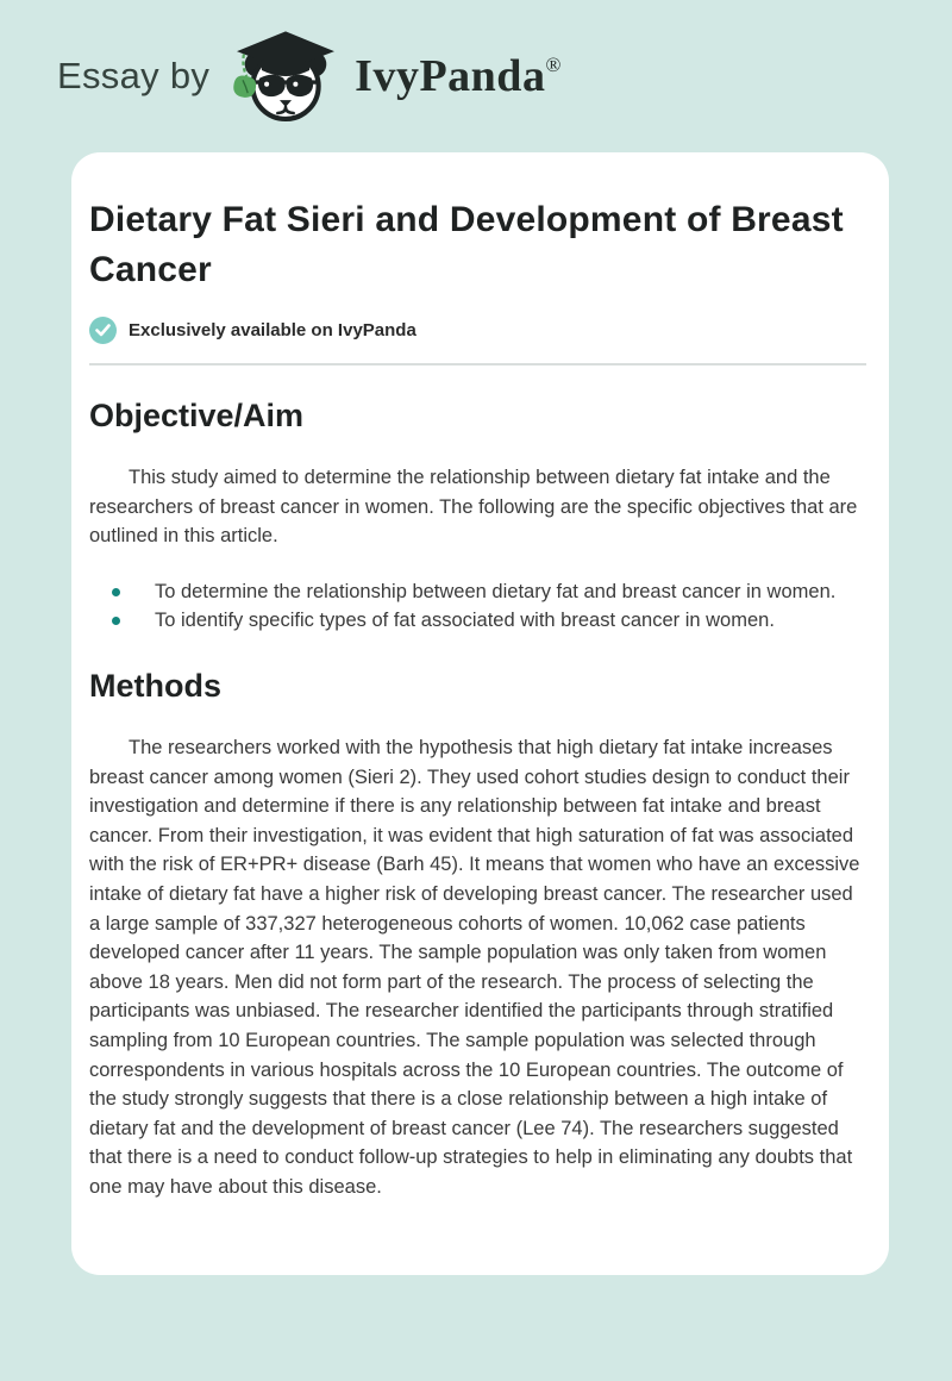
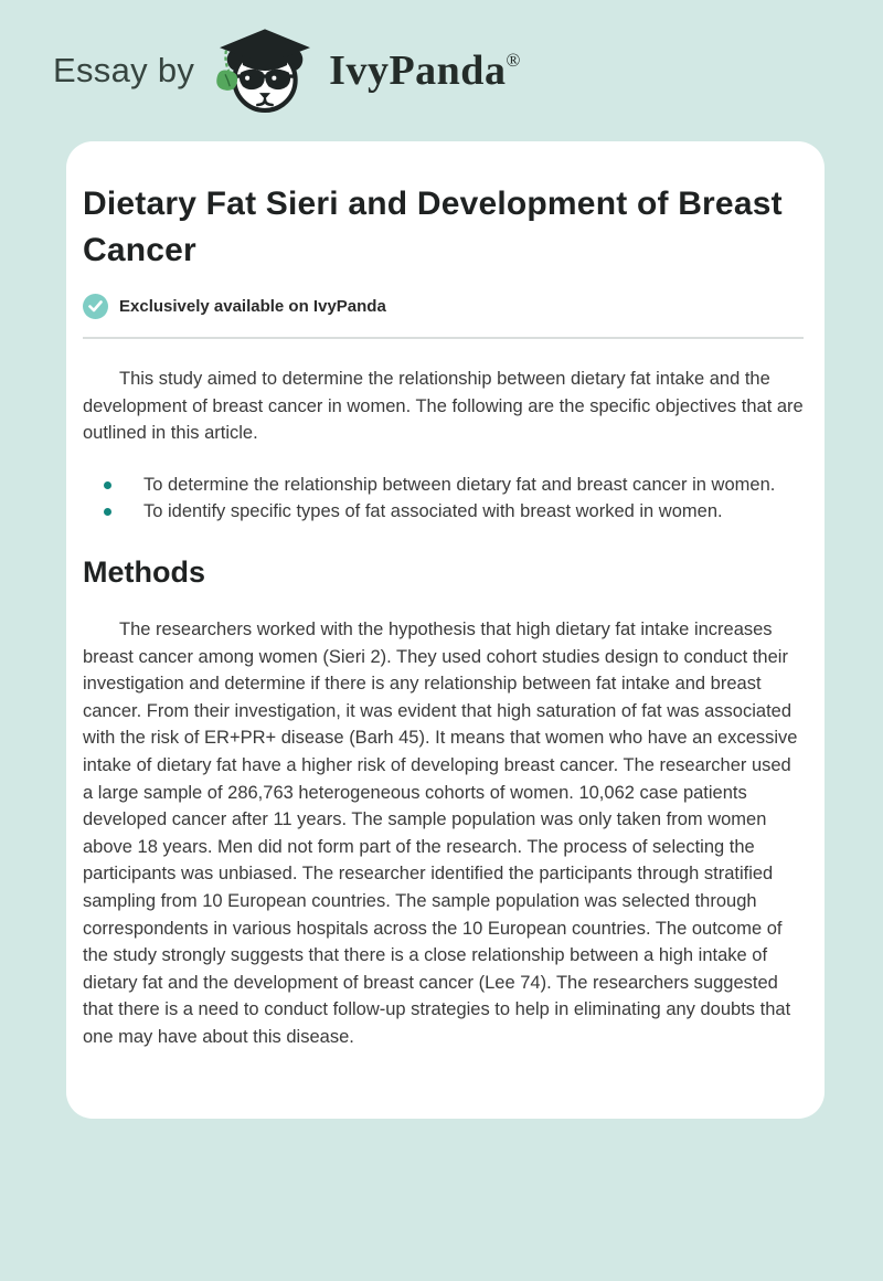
  Essay by
  IvyPanda®
  Dietary Fat Sieri and Development of Breast Cancer
  Exclusively available on IvyPanda
- Objective/Aim
- This study aimed to determine the relationship between dietary fat intake and the researchers of breast cancer in women. The following are the specific objectives that are outlined in this article.
+ This study aimed to determine the relationship between dietary fat intake and the development of breast cancer in women. The following are the specific objectives that are outlined in this article.
  To determine the relationship between dietary fat and breast cancer in women.
- To identify specific types of fat associated with breast cancer in women.
+ To identify specific types of fat associated with breast worked in women.
  Methods
- The researchers worked with the hypothesis that high dietary fat intake increases breast cancer among women (Sieri 2). They used cohort studies design to conduct their investigation and determine if there is any relationship between fat intake and breast cancer. From their investigation, it was evident that high saturation of fat was associated with the risk of ER+PR+ disease (Barh 45). It means that women who have an excessive intake of dietary fat have a higher risk of developing breast cancer. The researcher used a large sample of 337,327 heterogeneous cohorts of women. 10,062 case patients developed cancer after 11 years. The sample population was only taken from women above 18 years. Men did not form part of the research. The process of selecting the participants was unbiased. The researcher identified the participants through stratified sampling from 10 European countries. The sample population was selected through correspondents in various hospitals across the 10 European countries. The outcome of the study strongly suggests that there is a close relationship between a high intake of dietary fat and the development of breast cancer (Lee 74). The researchers suggested that there is a need to conduct follow-up strategies to help in eliminating any doubts that one may have about this disease.
+ The researchers worked with the hypothesis that high dietary fat intake increases breast cancer among women (Sieri 2). They used cohort studies design to conduct their investigation and determine if there is any relationship between fat intake and breast cancer. From their investigation, it was evident that high saturation of fat was associated with the risk of ER+PR+ disease (Barh 45). It means that women who have an excessive intake of dietary fat have a higher risk of developing breast cancer. The researcher used a large sample of 286,763 heterogeneous cohorts of women. 10,062 case patients developed cancer after 11 years. The sample population was only taken from women above 18 years. Men did not form part of the research. The process of selecting the participants was unbiased. The researcher identified the participants through stratified sampling from 10 European countries. The sample population was selected through correspondents in various hospitals across the 10 European countries. The outcome of the study strongly suggests that there is a close relationship between a high intake of dietary fat and the development of breast cancer (Lee 74). The researchers suggested that there is a need to conduct follow-up strategies to help in eliminating any doubts that one may have about this disease.
